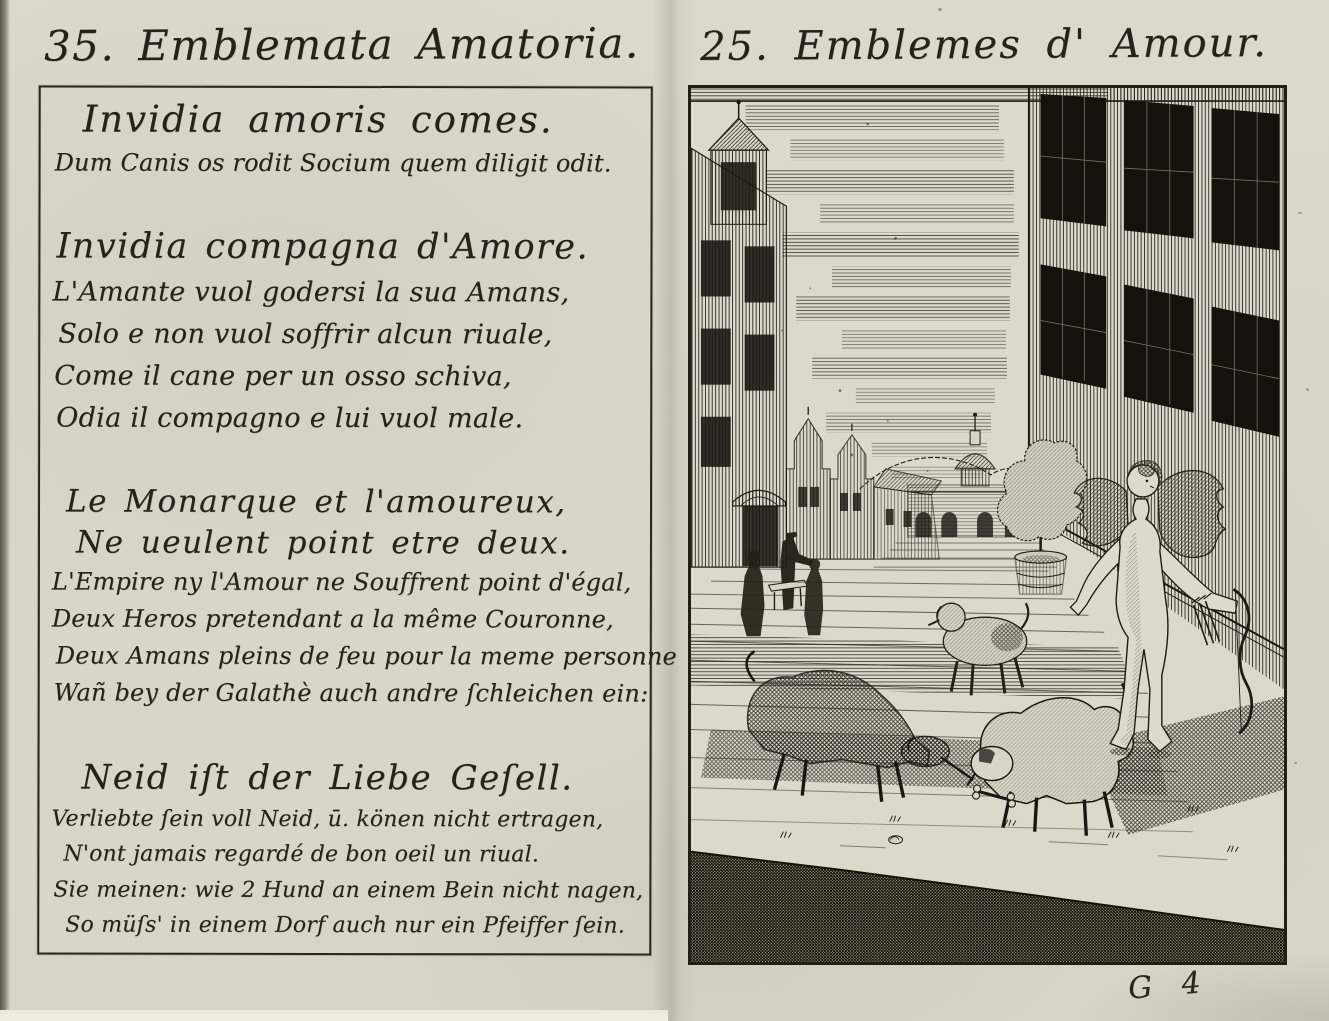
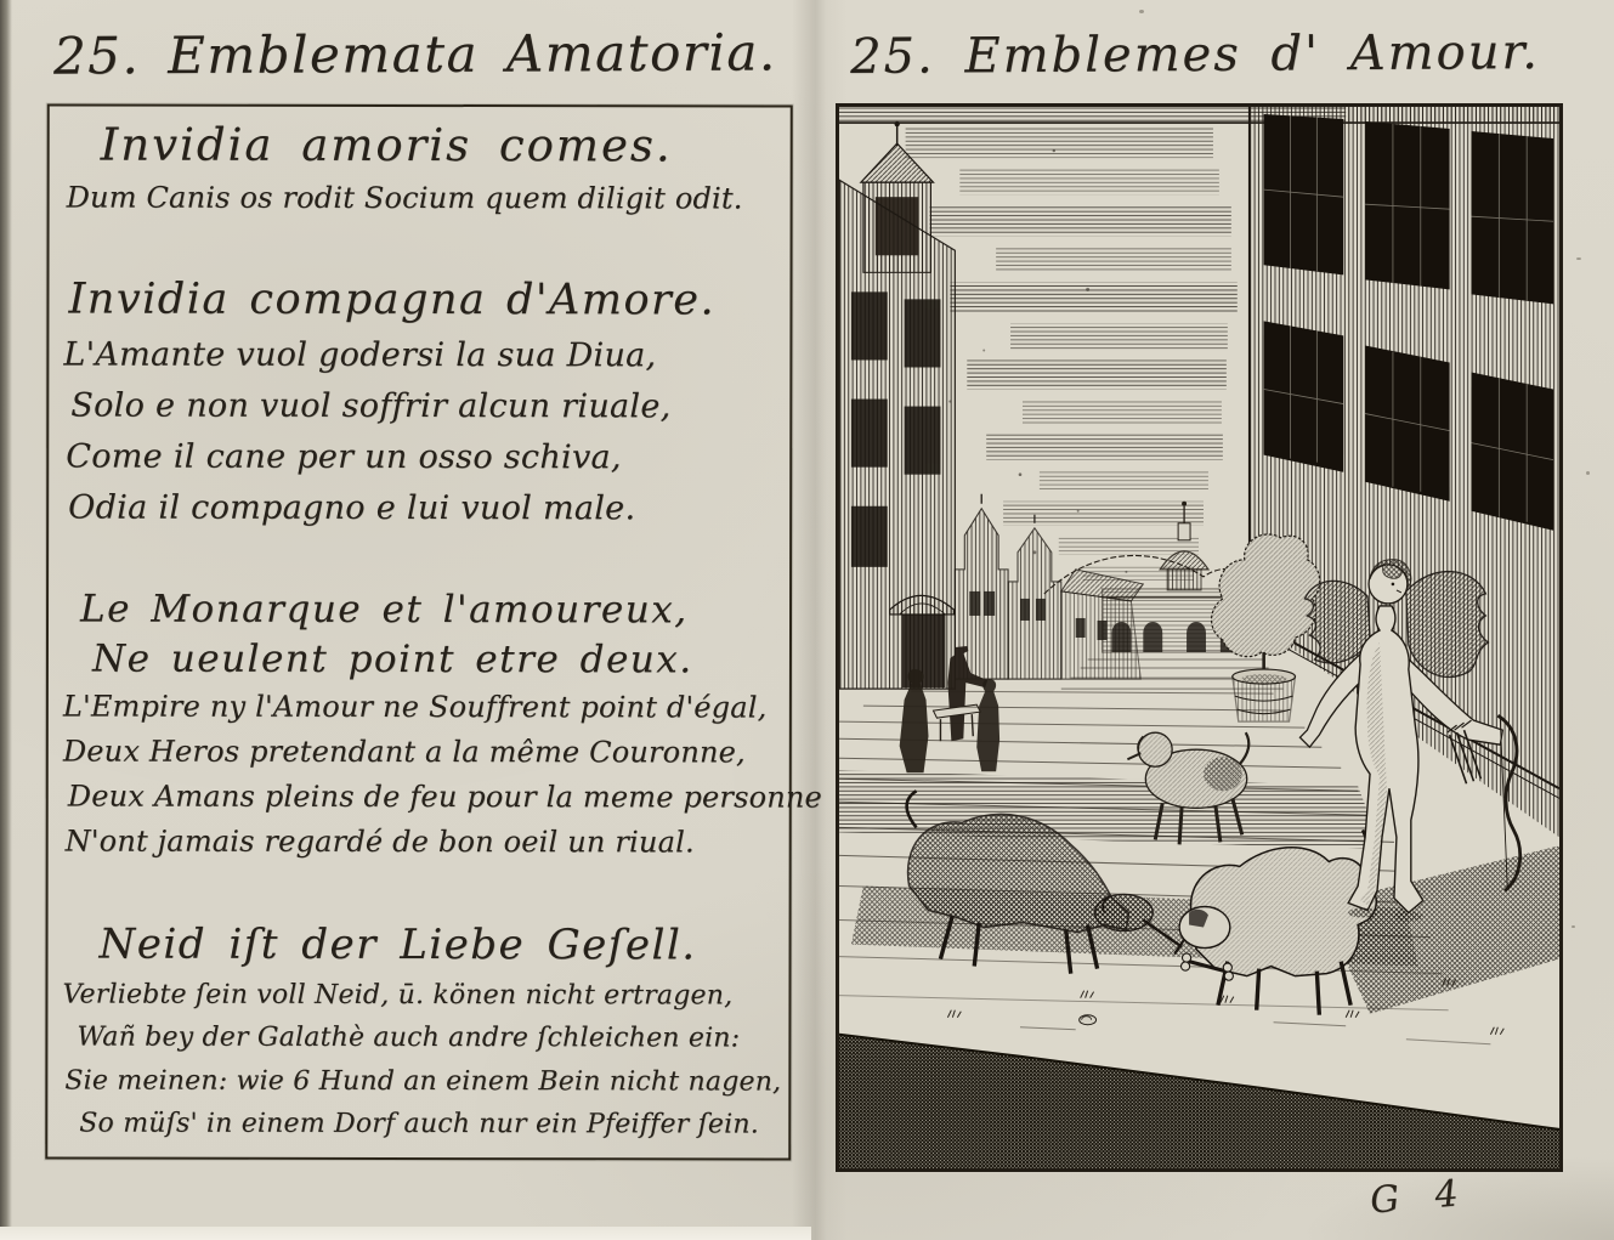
- 35. Emblemata Amatoria.
+ 25. Emblemata Amatoria.
  Invidia amoris comes.
  Dum Canis os rodit Socium quem diligit odit.
  Invidia compagna d'Amore.
- L'Amante vuol godersi la sua Amans,
+ L'Amante vuol godersi la sua Diua,
  Solo e non vuol soffrir alcun riuale,
  Come il cane per un osso schiva,
  Odia il compagno e lui vuol male.
  Le Monarque et l'amoureux,
  Ne ueulent point etre deux.
  L'Empire ny l'Amour ne Souffrent point d'égal,
  Deux Heros pretendant a la même Couronne,
  Deux Amans pleins de feu pour la meme personne
- Wañ bey der Galathè auch andre ſchleichen ein:
+ N'ont jamais regardé de bon oeil un riual.
  Neid iſt der Liebe Geſell.
  Verliebte ſein voll Neid, ū. könen nicht ertragen,
- N'ont jamais regardé de bon oeil un riual.
+ Wañ bey der Galathè auch andre ſchleichen ein:
- Sie meinen: wie 2 Hund an einem Bein nicht nagen,
+ Sie meinen: wie 6 Hund an einem Bein nicht nagen,
  So müſs' in einem Dorf auch nur ein Pfeiffer ſein.
  25. Emblemes d' Amour.
